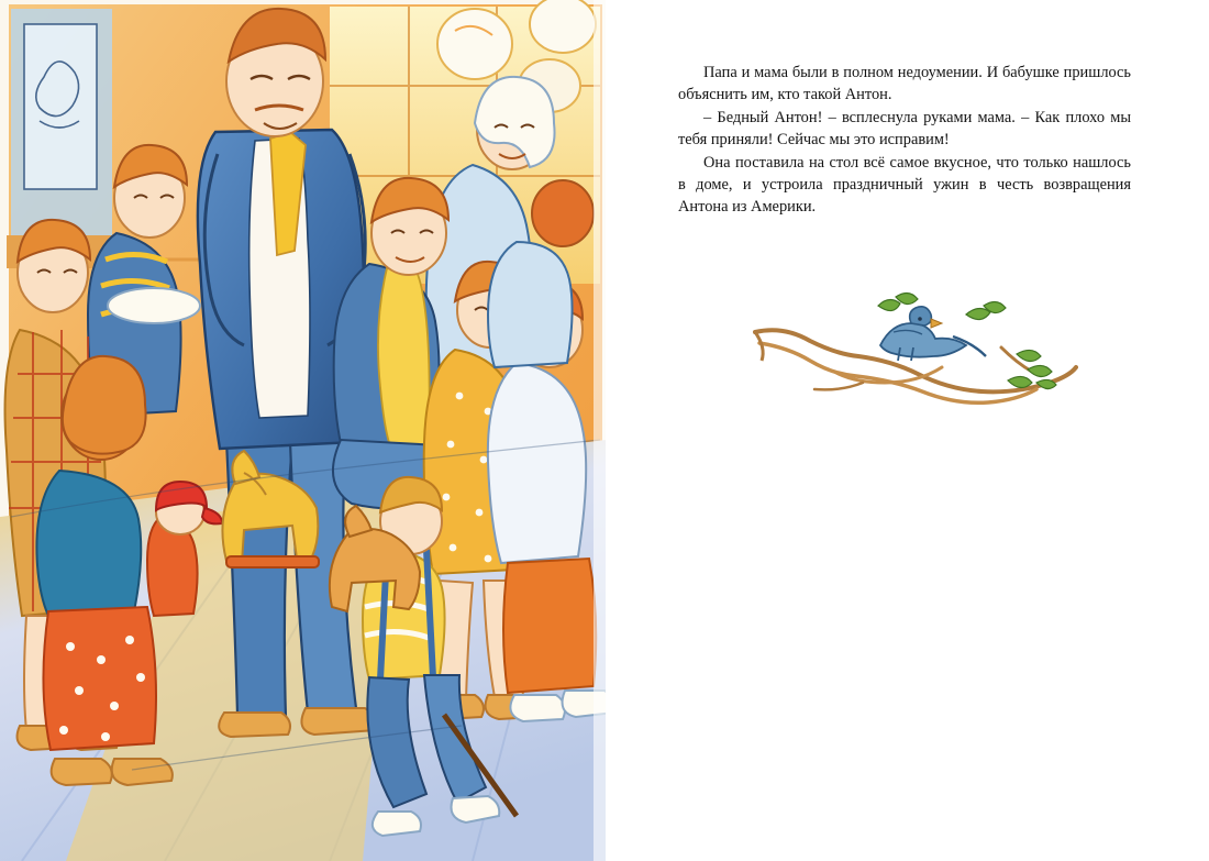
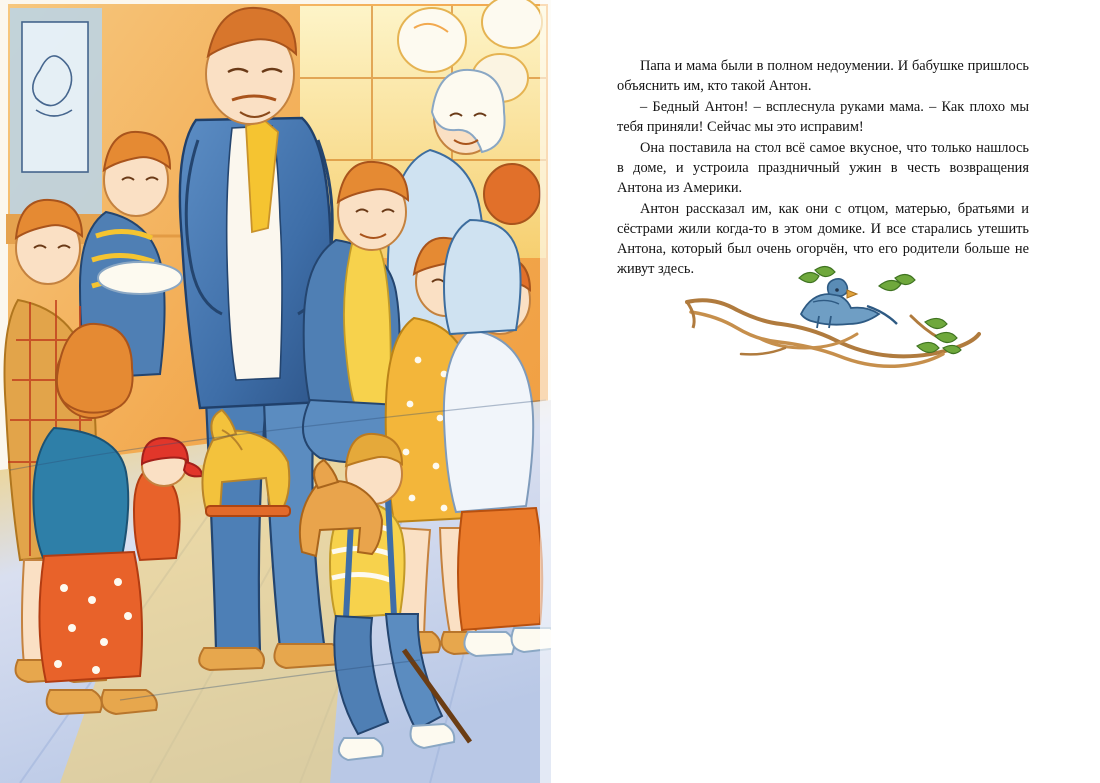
  Папа и мама были в полном недоумении. И бабушке пришлось объяснить им, кто такой Антон.
  – Бедный Антон! – всплеснула руками мама. – Как плохо мы тебя приняли! Сейчас мы это исправим!
  Она поставила на стол всё самое вкусное, что только нашлось в доме, и устроила праздничный ужин в честь возвращения Антона из Америки.
+ Антон рассказал им, как они с отцом, матерью, братьями и сёстрами жили когда-то в этом домике. И все старались утешить Антона, который был очень огорчён, что его родители больше не живут здесь.
